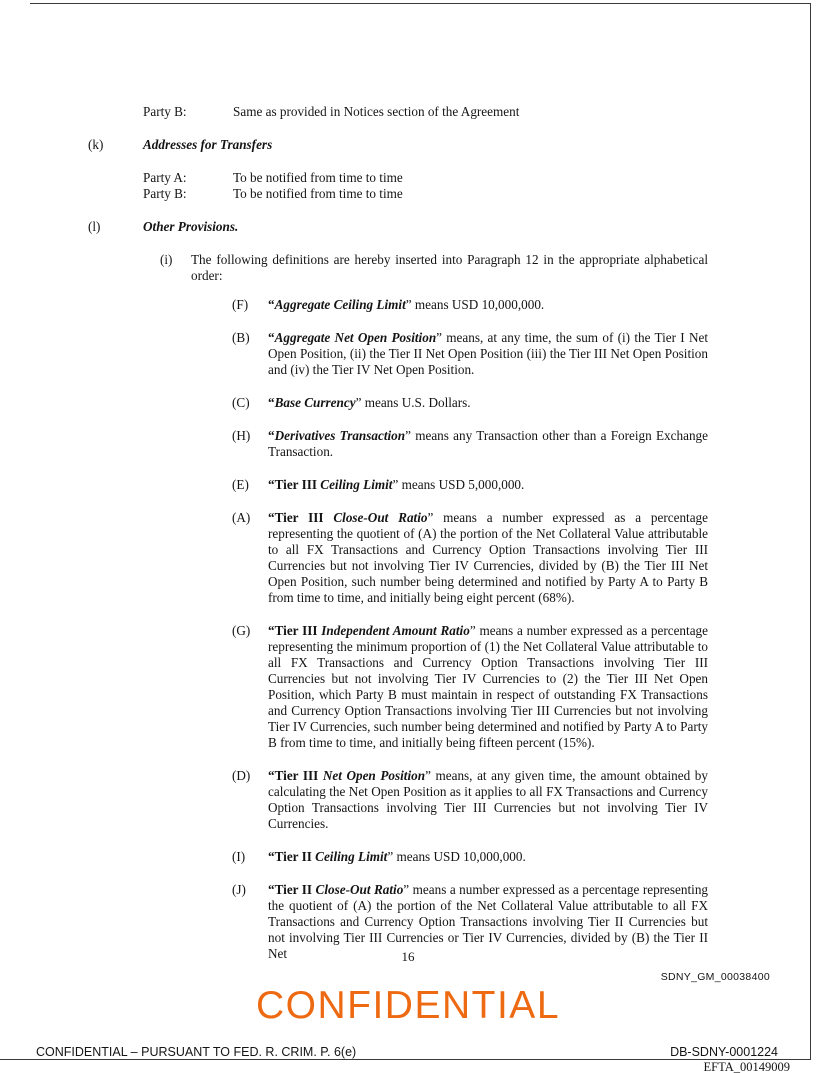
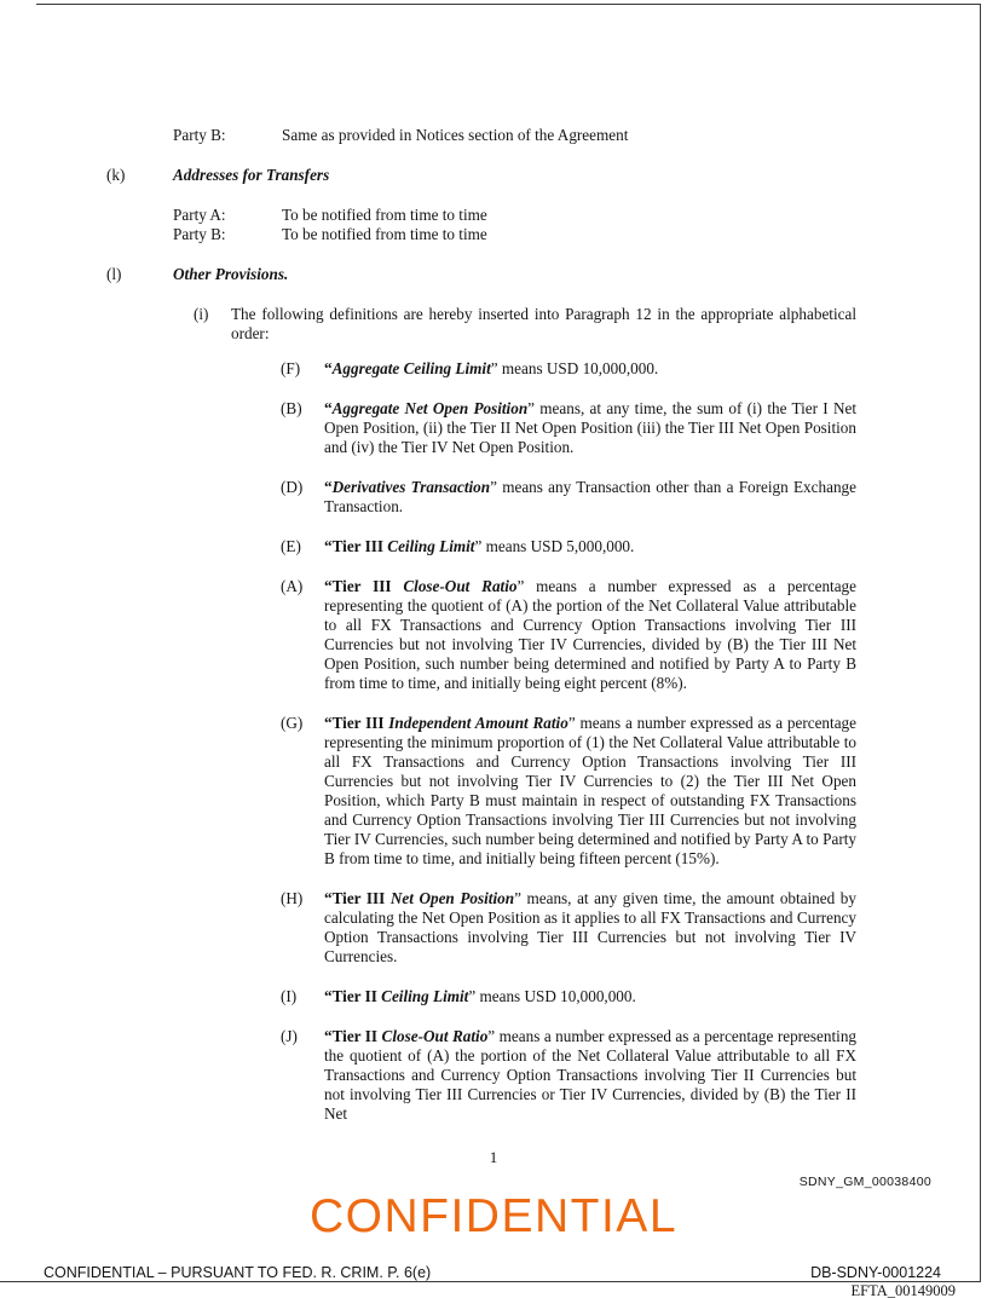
  Party B:
  Same as provided in Notices section of the Agreement
  (k)
  Addresses for Transfers
  Party A:
  To be notified from time to time
  Party B:
  To be notified from time to time
  (l)
  Other Provisions.
  (i)
  The following definitions are hereby inserted into Paragraph 12 in the appropriate alphabetical order:
  (F)
  “Aggregate Ceiling Limit” means USD 10,000,000.
  (B)
  “Aggregate Net Open Position” means, at any time, the sum of (i) the Tier I Net Open Position, (ii) the Tier II Net Open Position (iii) the Tier III Net Open Position and (iv) the Tier IV Net Open Position.
- (C)
- “Base Currency” means U.S. Dollars.
- (H)
+ (D)
  “Derivatives Transaction” means any Transaction other than a Foreign Exchange Transaction.
  (E)
  “Tier III Ceiling Limit” means USD 5,000,000.
  (A)
- “Tier III Close-Out Ratio” means a number expressed as a percentage representing the quotient of (A) the portion of the Net Collateral Value attributable to all FX Transactions and Currency Option Transactions involving Tier III Currencies but not involving Tier IV Currencies, divided by (B) the Tier III Net Open Position, such number being determined and notified by Party A to Party B from time to time, and initially being eight percent (68%).
+ “Tier III Close-Out Ratio” means a number expressed as a percentage representing the quotient of (A) the portion of the Net Collateral Value attributable to all FX Transactions and Currency Option Transactions involving Tier III Currencies but not involving Tier IV Currencies, divided by (B) the Tier III Net Open Position, such number being determined and notified by Party A to Party B from time to time, and initially being eight percent (8%).
  (G)
  “Tier III Independent Amount Ratio” means a number expressed as a percentage representing the minimum proportion of (1) the Net Collateral Value attributable to all FX Transactions and Currency Option Transactions involving Tier III Currencies but not involving Tier IV Currencies to (2) the Tier III Net Open Position, which Party B must maintain in respect of outstanding FX Transactions and Currency Option Transactions involving Tier III Currencies but not involving Tier IV Currencies, such number being determined and notified by Party A to Party B from time to time, and initially being fifteen percent (15%).
- (D)
+ (H)
  “Tier III Net Open Position” means, at any given time, the amount obtained by calculating the Net Open Position as it applies to all FX Transactions and Currency Option Transactions involving Tier III Currencies but not involving Tier IV Currencies.
  (I)
  “Tier II Ceiling Limit” means USD 10,000,000.
  (J)
  “Tier II Close-Out Ratio” means a number expressed as a percentage representing the quotient of (A) the portion of the Net Collateral Value attributable to all FX Transactions and Currency Option Transactions involving Tier II Currencies but not involving Tier III Currencies or Tier IV Currencies, divided by (B) the Tier II Net
- 16
+ 1
  SDNY_GM_00038400
  CONFIDENTIAL
  CONFIDENTIAL – PURSUANT TO FED. R. CRIM. P. 6(e)
  DB-SDNY-0001224
  EFTA_00149009
